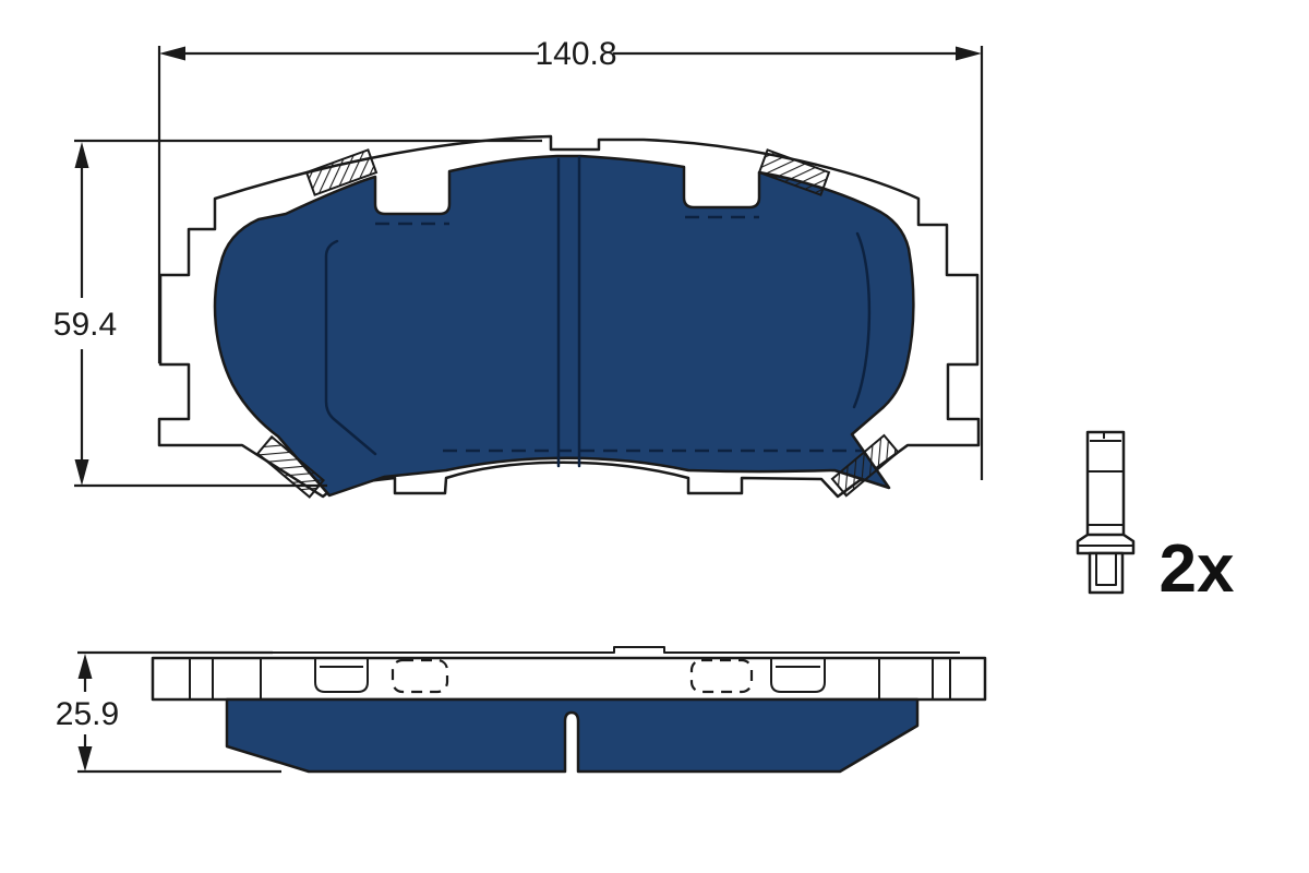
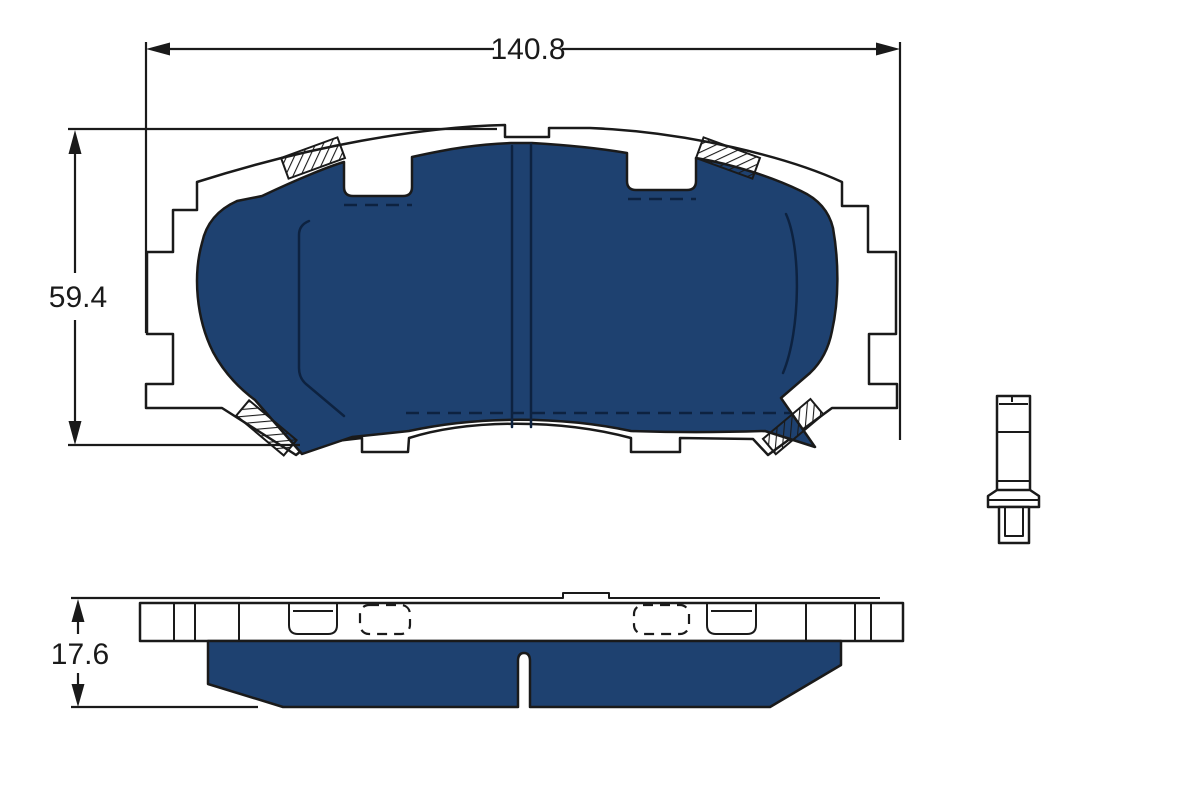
  140.8
  59.4
- 25.9
+ 17.6
- 2x
